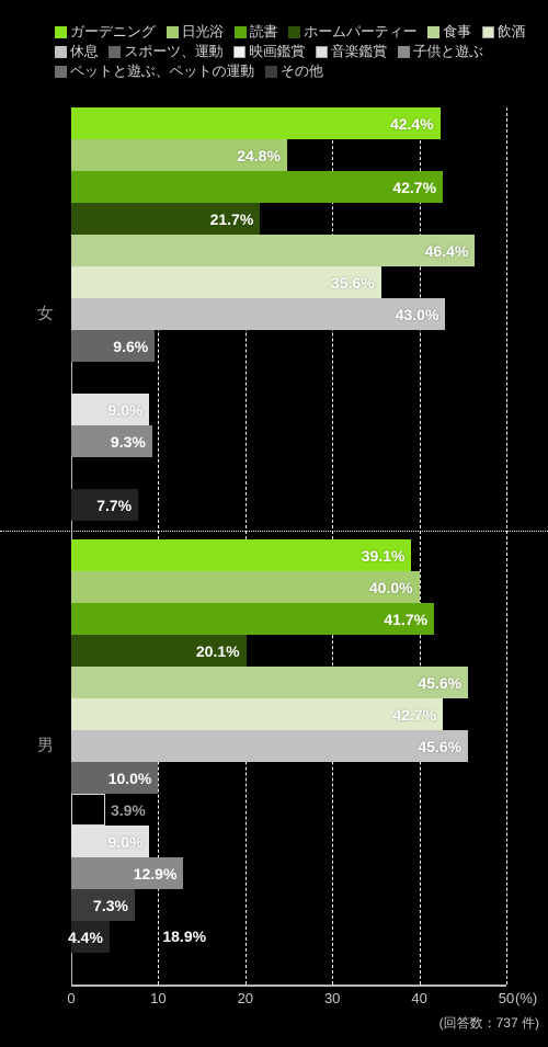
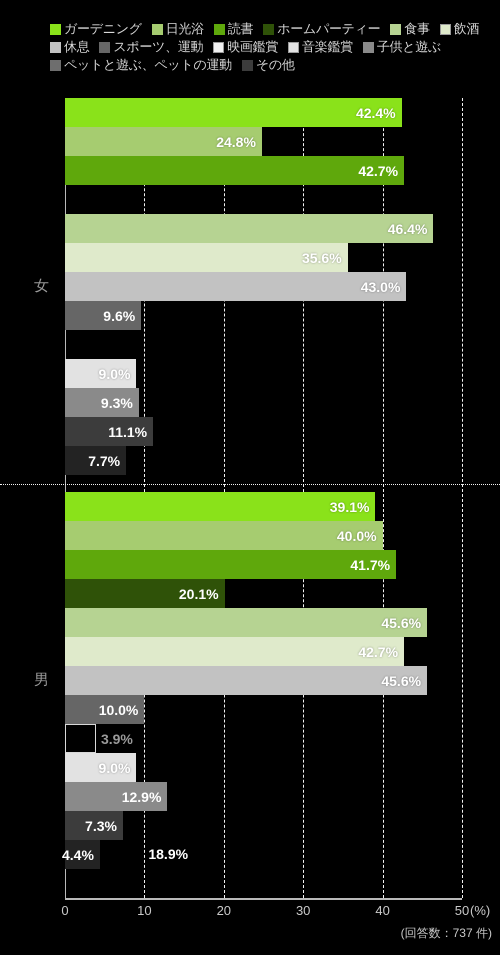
  ガーデニング
  日光浴
  読書
  ホームパーティー
  食事
  飲酒
  休息
  スポーツ、運動
  映画鑑賞
  音楽鑑賞
  子供と遊ぶ
  ペットと遊ぶ、ペットの運動
  その他
  42.4%
  24.8%
  42.7%
- 21.7%
  46.4%
  35.6%
  43.0%
  9.6%
  9.0%
  9.3%
+ 11.1%
  7.7%
  39.1%
  40.0%
  41.7%
  20.1%
  45.6%
  42.7%
  45.6%
  10.0%
  3.9%
  9.0%
  12.9%
  7.3%
  4.4%
  0
  10
  20
  30
  40
  50
  (%)
  (回答数：737 件)
  女
  男
  18.9%
